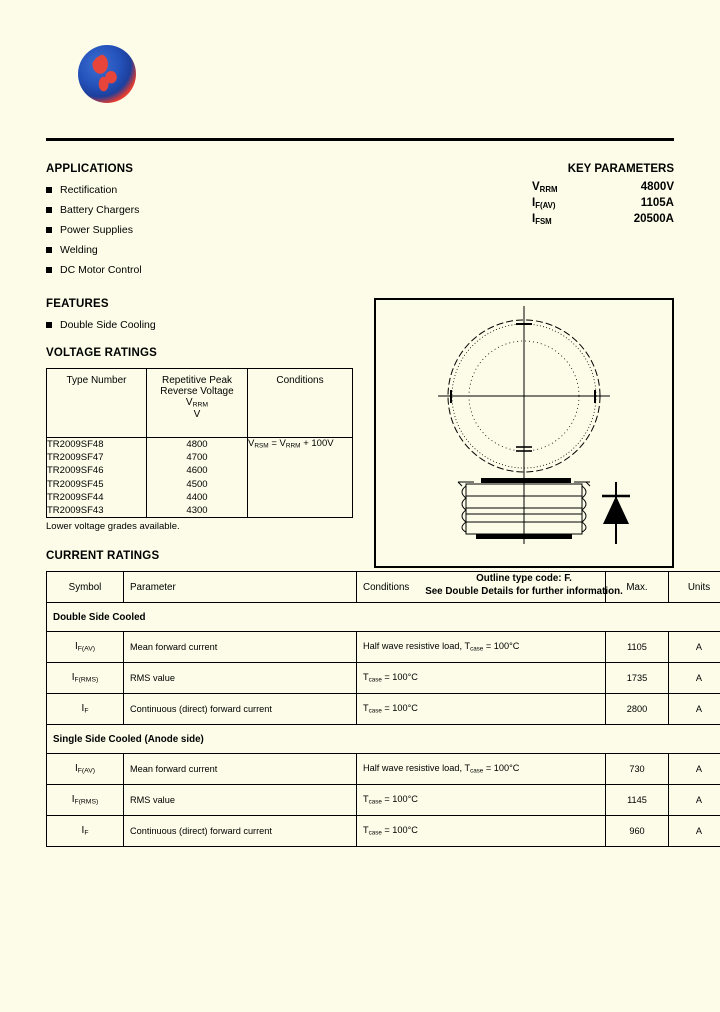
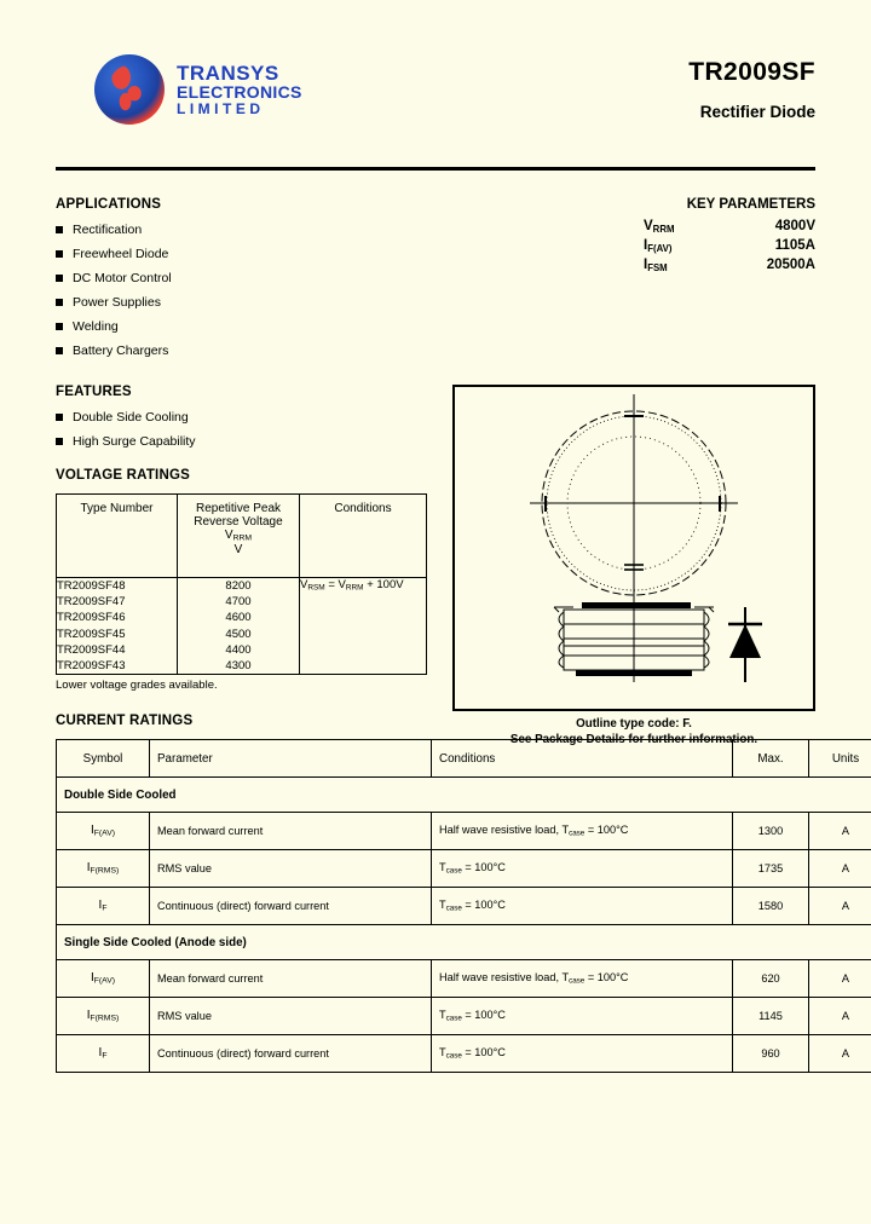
+ TRANSYS
+ ELECTRONICS
+ LIMITED
+ TR2009SF
+ Rectifier Diode
  APPLICATIONS
  Rectification
+ Freewheel Diode
- Battery Chargers
+ DC Motor Control
  Power Supplies
  Welding
- DC Motor Control
+ Battery Chargers
  KEY PARAMETERS
  VRRM
  4800V
  IF(AV)
  1105A
  IFSM
  20500A
  FEATURES
  Double Side Cooling
+ High Surge Capability
  VOLTAGE RATINGS
  Type Number	Repetitive Peak Reverse Voltage V V	Conditions
- TR2009SF48 TR2009SF47 TR2009SF46 TR2009SF45 TR2009SF44 TR2009SF43	4800 4700 4600 4500 4400 4300	V = V + 100V
+ TR2009SF48 TR2009SF47 TR2009SF46 TR2009SF45 TR2009SF44 TR2009SF43	8200 4700 4600 4500 4400 4300	V = V + 100V
  Lower voltage grades available.
  Outline type code: F.
- See Double Details for further information.
+ See Package Details for further information.
  CURRENT RATINGS
  Symbol	Parameter	Conditions	Max.	Units
  Double Side Cooled
- I	Mean forward current	Half wave resistive load, T = 100°C	1105	A
+ I	Mean forward current	Half wave resistive load, T = 100°C	1300	A
- I	Continuous (direct) forward current	T = 100°C	2800	A
+ I	Continuous (direct) forward current	T = 100°C	1580	A
  Single Side Cooled (Anode side)
- I	Mean forward current	Half wave resistive load, T = 100°C	730	A
+ I	Mean forward current	Half wave resistive load, T = 100°C	620	A
  I	Continuous (direct) forward current	T = 100°C	960	A
